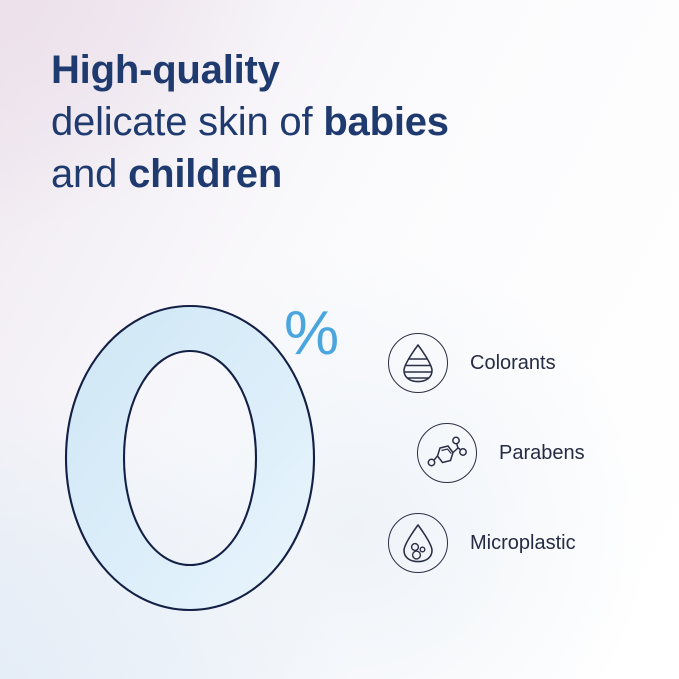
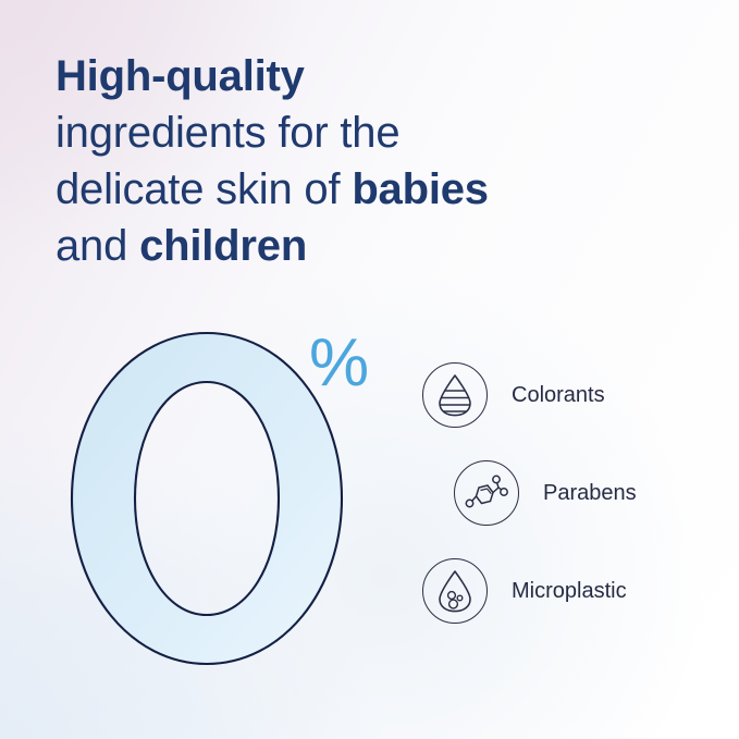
  High-quality
+ ingredients for the
  delicate skin of babies
  and children
  %
  Colorants
  Parabens
  Microplastic
